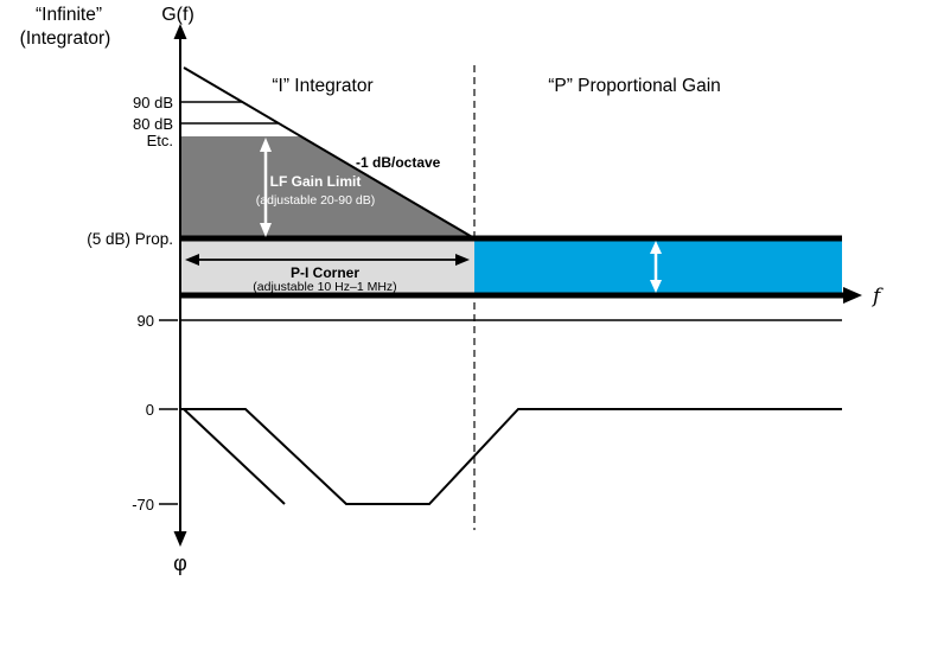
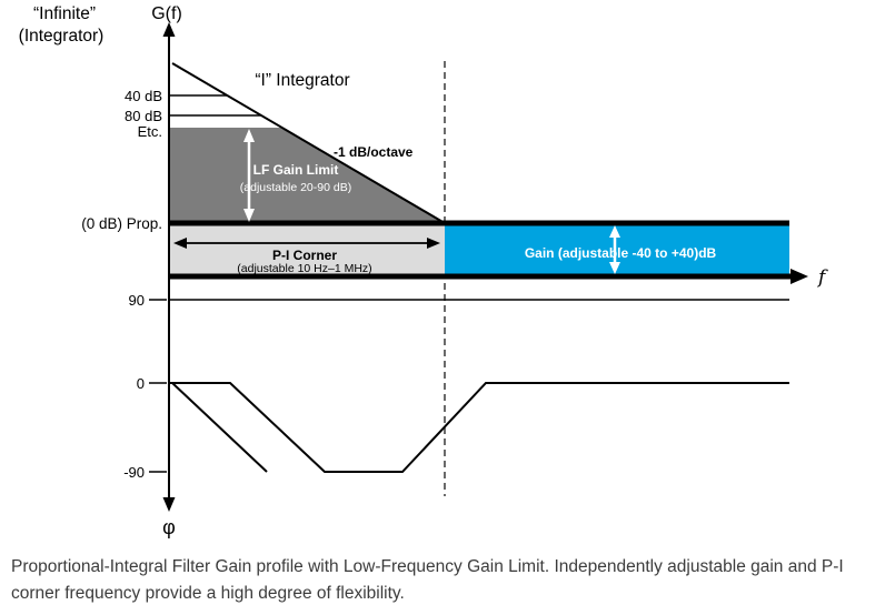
  G(f)
  φ
  f
  “Infinite”
  (Integrator)
- 90 dB
+ 40 dB
  80 dB
  Etc.
- (5 dB) Prop.
+ (0 dB) Prop.
  90
  0
- -70
+ -90
  “I” Integrator
- “P” Proportional Gain
  -1 dB/octave
  LF Gain Limit
  (adjustable 20-90 dB)
  P-I Corner
  (adjustable 10 Hz–1 MHz)
+ Gain (adjustable -40 to +40)dB
+ Proportional-Integral Filter Gain profile with Low-Frequency Gain Limit. Independently adjustable gain and P-I corner frequency provide a high degree of flexibility.
